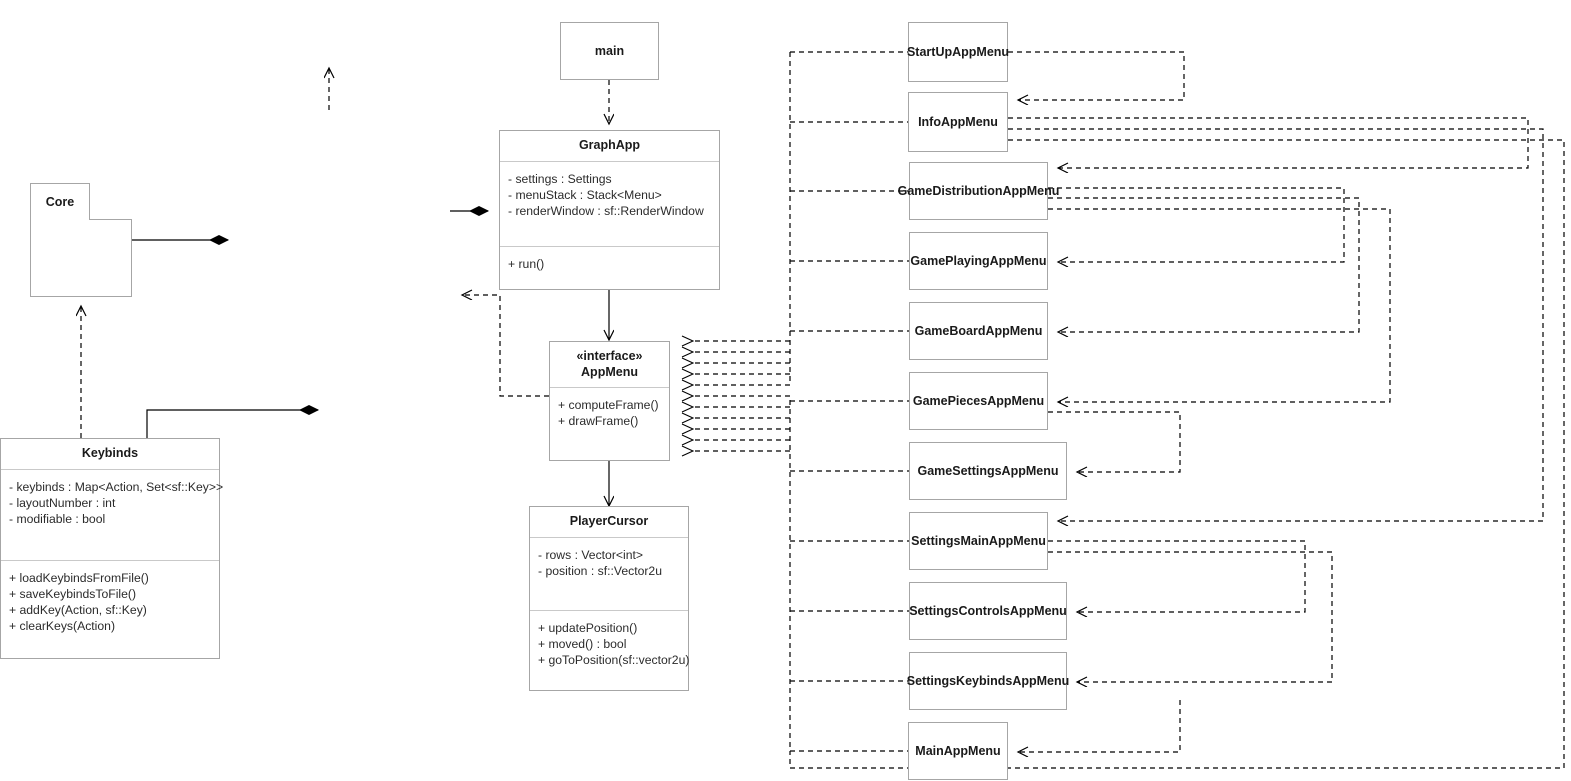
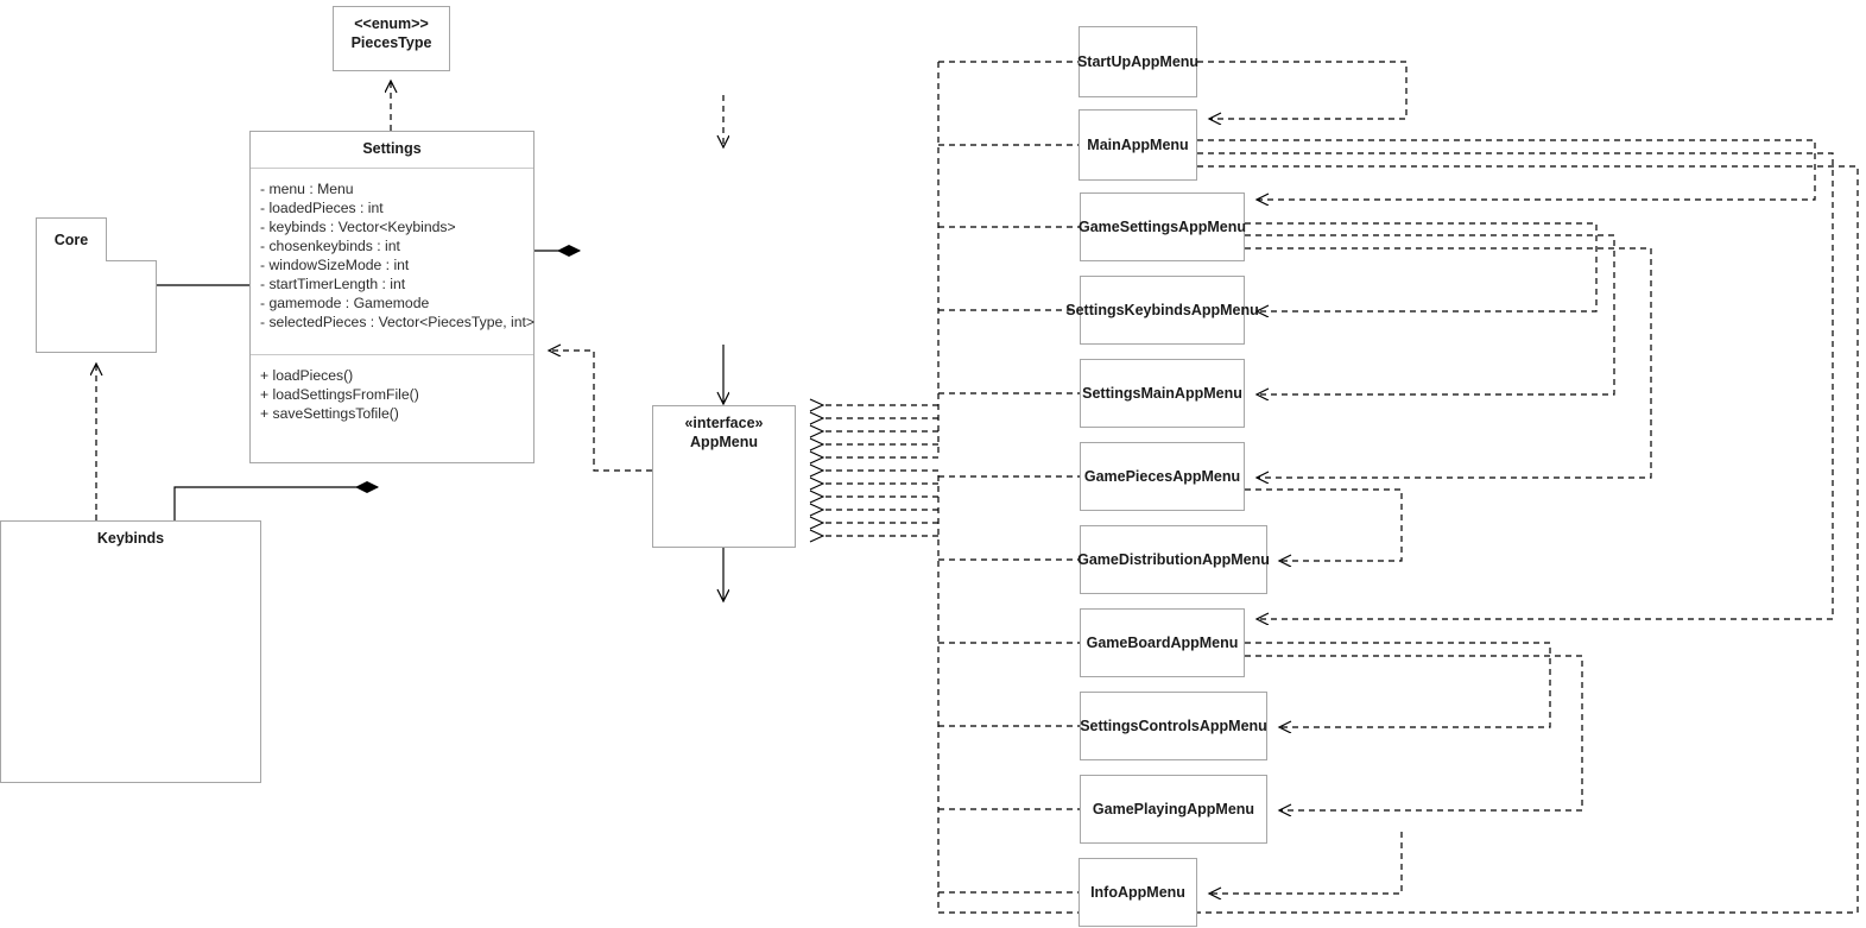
+ <<enum>>
+ PiecesType
  Core
+ Settings
+ - menu : Menu
+ - loadedPieces : int
+ - keybinds : Vector<Keybinds>
+ - chosenkeybinds : int
+ - windowSizeMode : int
+ - startTimerLength : int
+ - gamemode : Gamemode
+ - selectedPieces : Vector<PiecesType, int>
+ + loadPieces()
+ + loadSettingsFromFile()
+ + saveSettingsTofile()
  Keybinds
- - keybinds : Map<Action, Set<sf::Key>>
- - layoutNumber : int
- - modifiable : bool
- + loadKeybindsFromFile()
- + saveKeybindsToFile()
- + addKey(Action, sf::Key)
- + clearKeys(Action)
- main
- GraphApp
- - settings : Settings
- - menuStack : Stack<Menu>
- - renderWindow : sf::RenderWindow
- + run()
  «interface»
  AppMenu
- + computeFrame()
- + drawFrame()
- PlayerCursor
- - rows : Vector<int>
- - position : sf::Vector2u
- + updatePosition()
- + moved() : bool
- + goToPosition(sf::vector2u)
  StartUpAppMenu
- InfoAppMenu
+ MainAppMenu
- GameDistributionAppMenu
+ GameSettingsAppMenu
- GamePlayingAppMenu
+ SettingsKeybindsAppMenu
- GameBoardAppMenu
+ SettingsMainAppMenu
  GamePiecesAppMenu
- GameSettingsAppMenu
+ GameDistributionAppMenu
- SettingsMainAppMenu
+ GameBoardAppMenu
  SettingsControlsAppMenu
- SettingsKeybindsAppMenu
+ GamePlayingAppMenu
- MainAppMenu
+ InfoAppMenu
